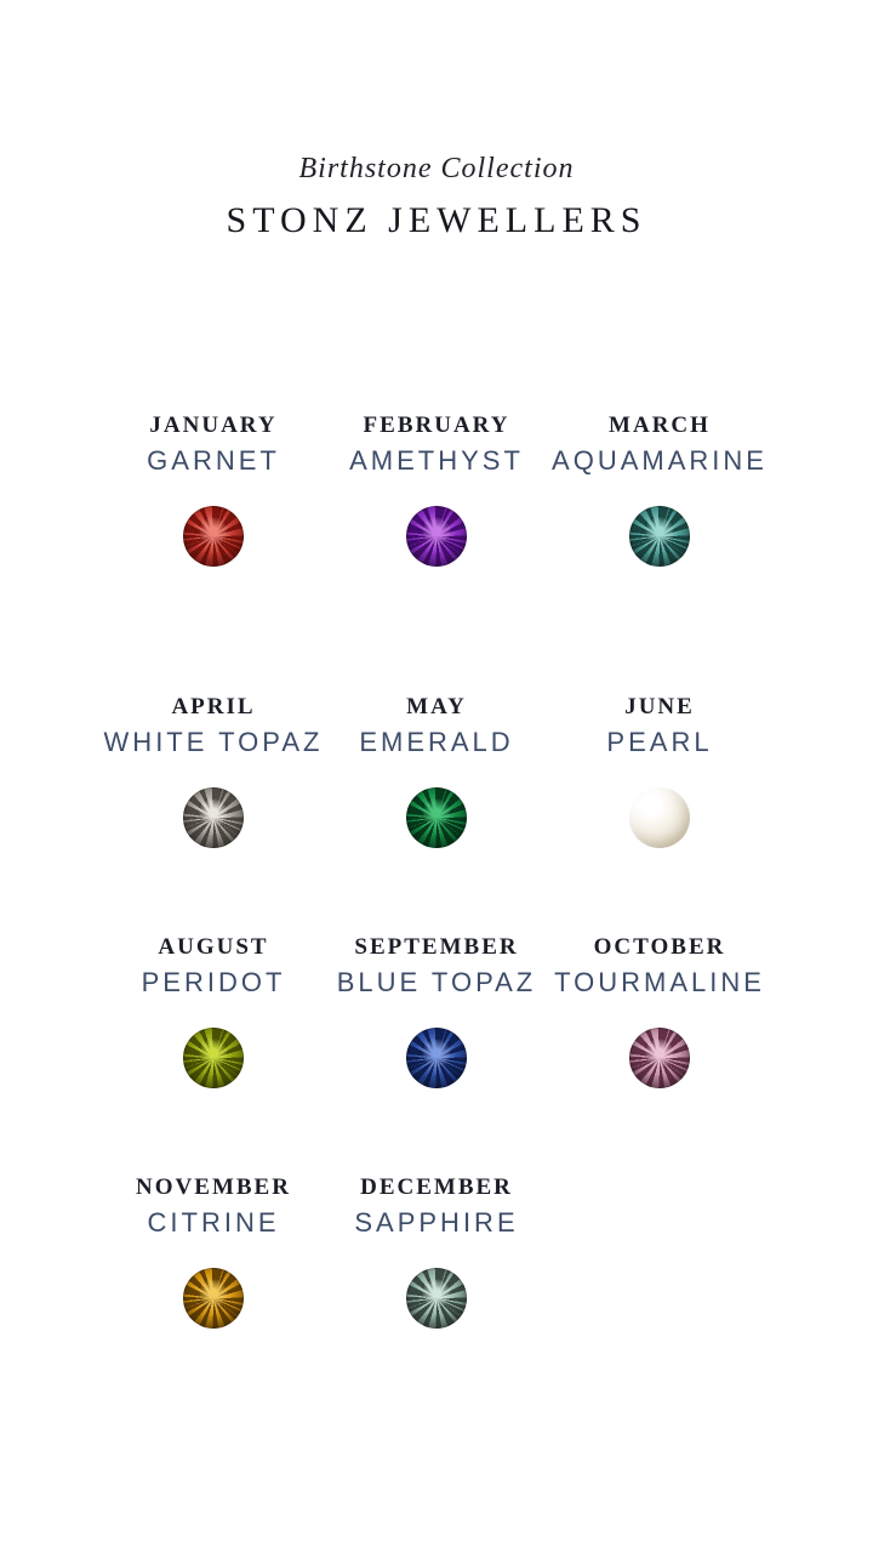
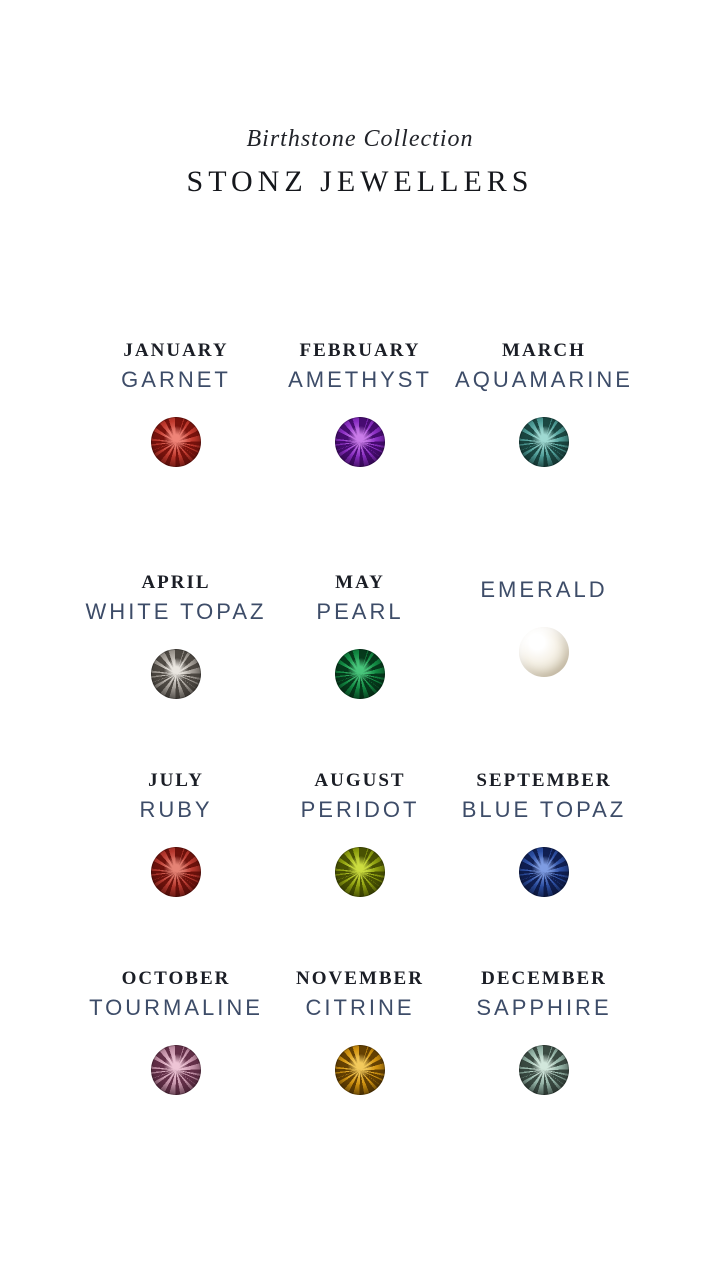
  Birthstone Collection
  STONZ JEWELLERS
  JANUARY
  GARNET
  FEBRUARY
  AMETHYST
  MARCH
  AQUAMARINE
  APRIL
  WHITE TOPAZ
  MAY
- EMERALD
+ PEARL
- JUNE
- PEARL
+ EMERALD
+ JULY
+ RUBY
  AUGUST
  PERIDOT
  SEPTEMBER
  BLUE TOPAZ
  OCTOBER
  TOURMALINE
  NOVEMBER
  CITRINE
  DECEMBER
  SAPPHIRE
